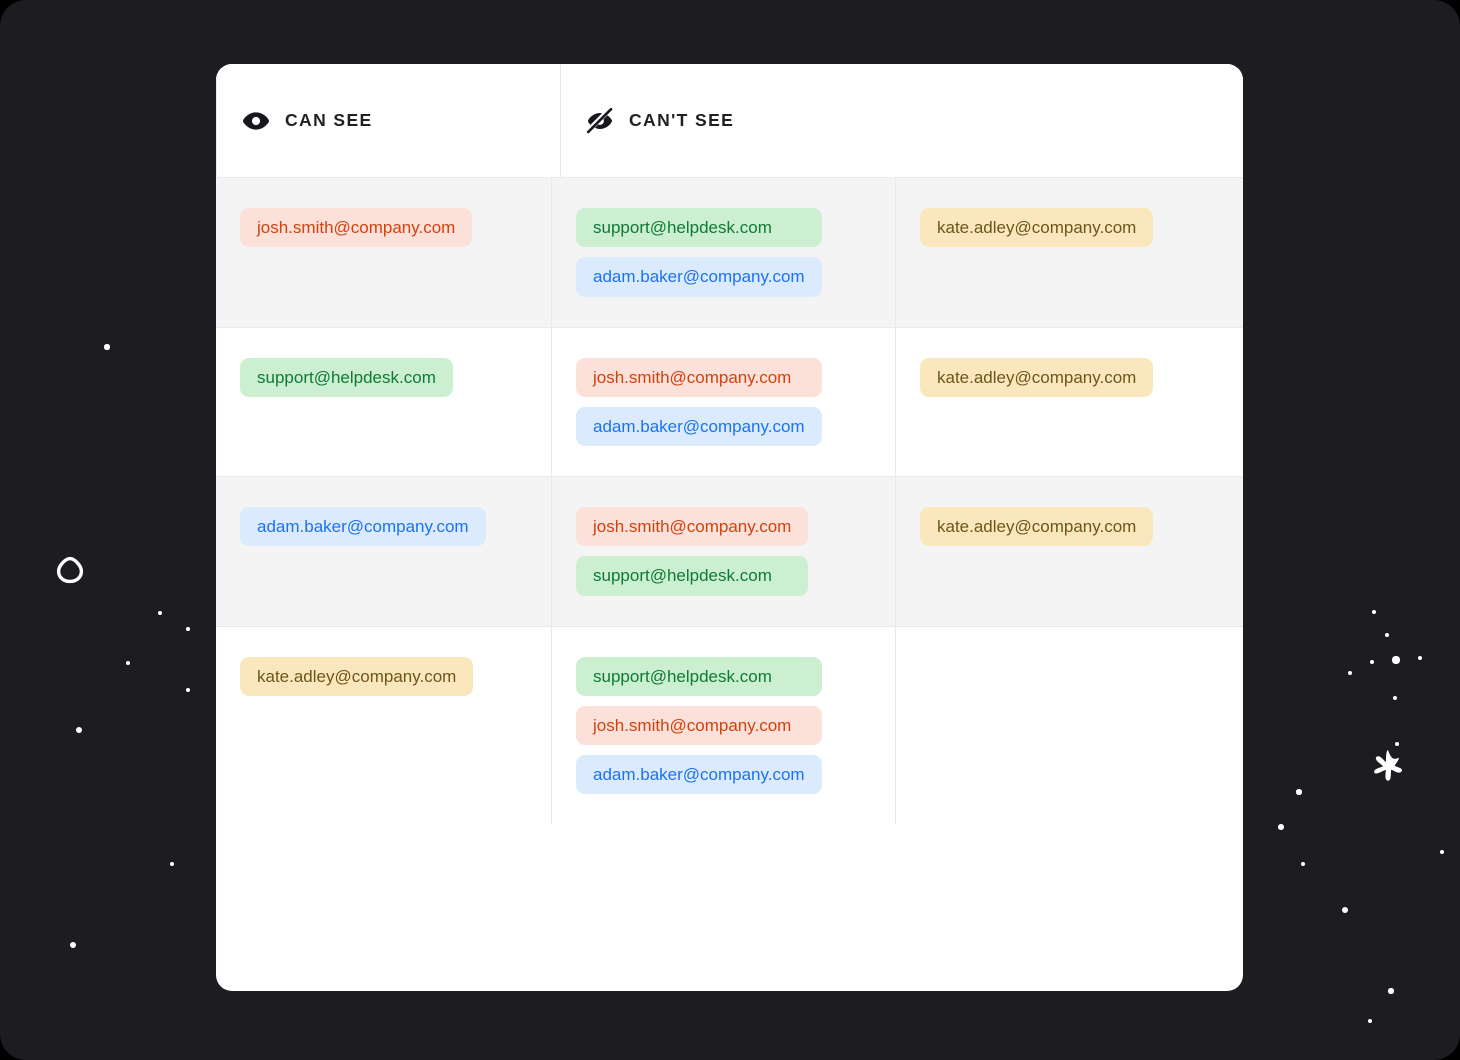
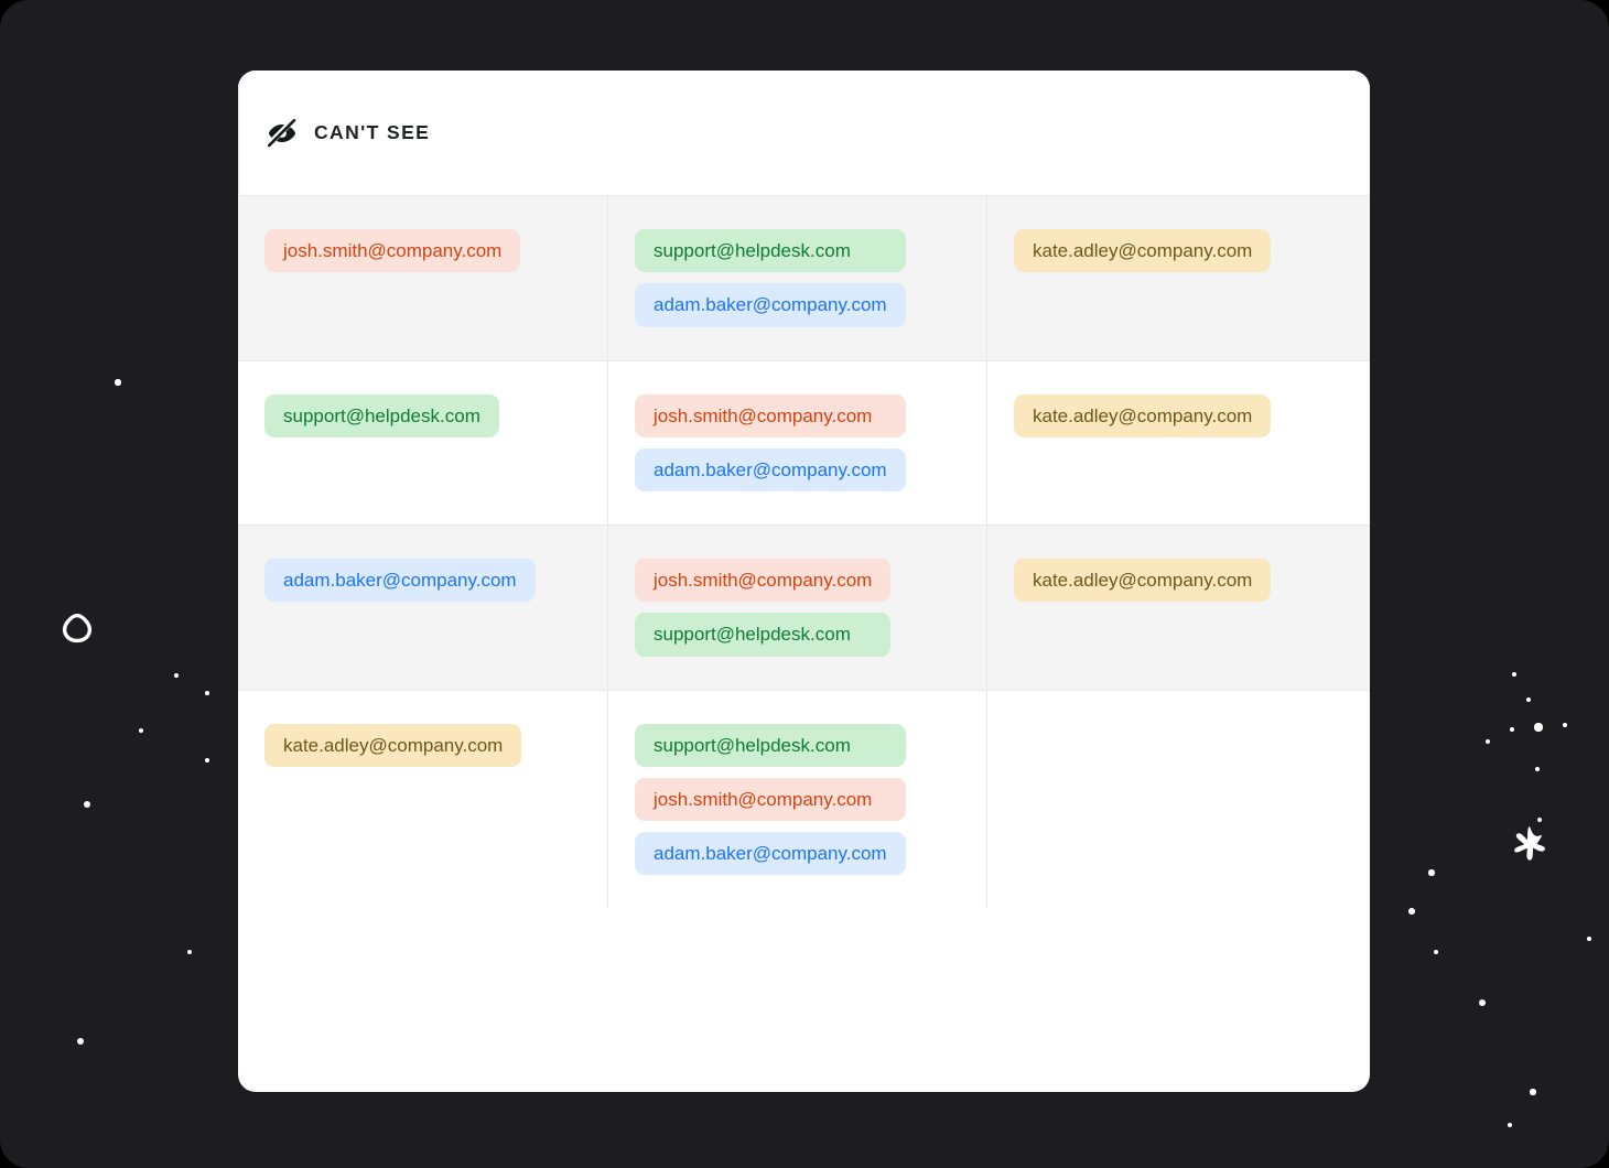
- CAN SEE
  CAN'T SEE
  josh.smith@company.com
  support@helpdesk.com
  adam.baker@company.com
  kate.adley@company.com
  support@helpdesk.com
  josh.smith@company.com
  adam.baker@company.com
  kate.adley@company.com
  adam.baker@company.com
  josh.smith@company.com
  support@helpdesk.com
  kate.adley@company.com
  kate.adley@company.com
  support@helpdesk.com
  josh.smith@company.com
  adam.baker@company.com
